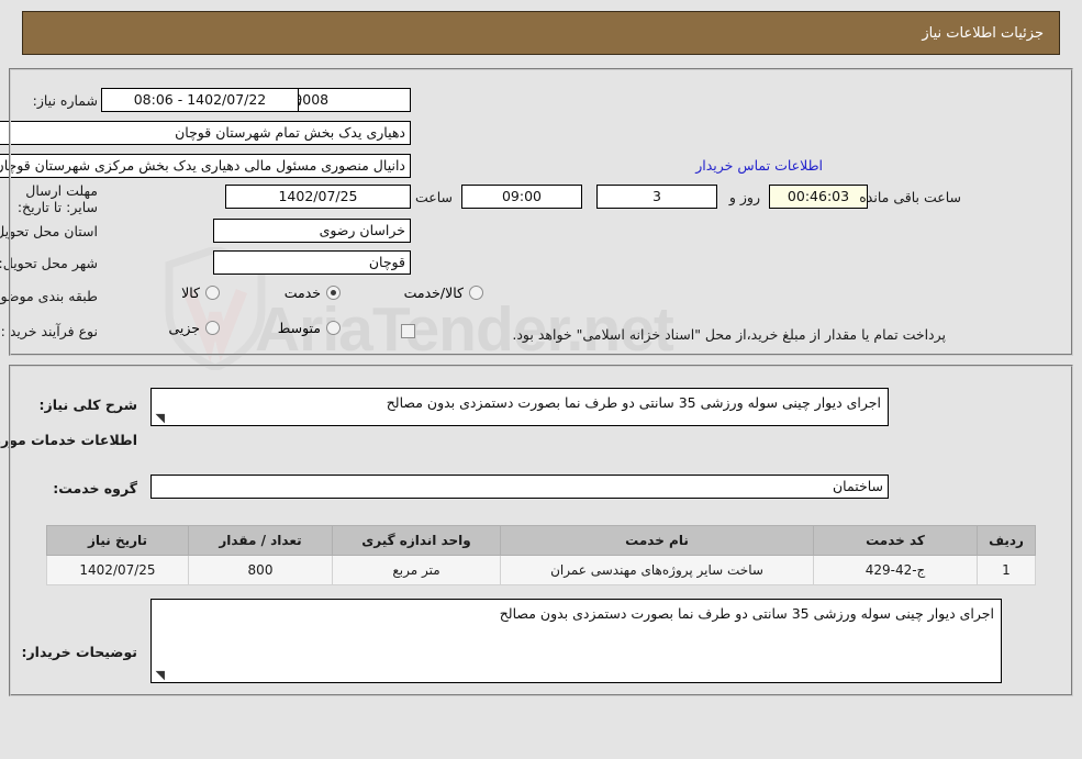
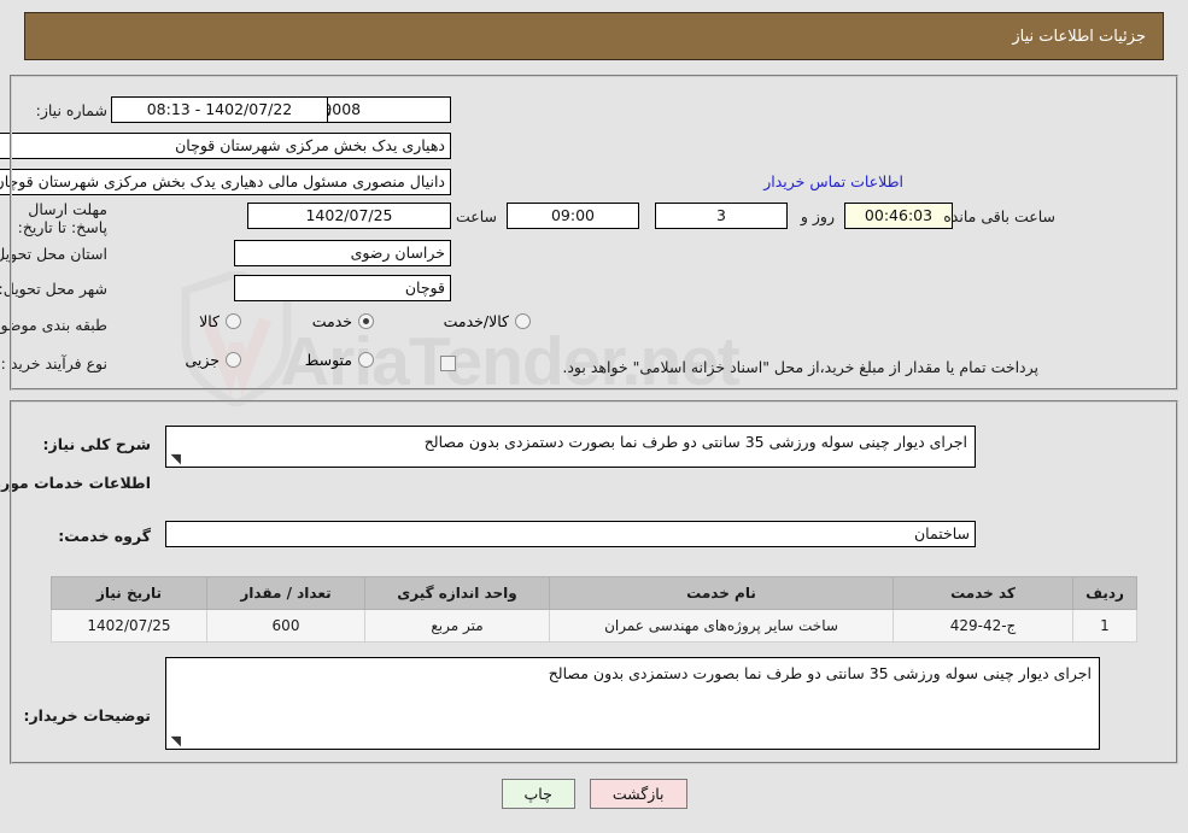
  AraTender.net
  جزئیات اطلاعات نیاز
  شماره نیاز:
- 1402/07/22 - 08:06
+ 1402/07/22 - 08:13
- دهیاری یدک بخش تمام شهرستان قوچان
+ دهیاری یدک بخش مرکزی شهرستان قوچان
  دانیال منصوری مسئول مالی دهیاری یدک بخش مرکزی شهرستان قوچا
  اطلاعات تماس خریدار
- مهلت ارسال سایر: تا تاریخ:
+ مهلت ارسال پاسخ: تا تاریخ:
  1402/07/25
  ساعت
  09:00
  3
  روز و
  00:46:03
  ساعت باقی مانده
  استان محل تحوی
  خراسان رضوی
  شهر محل تحویل:
  قوچان
  طبقه بندی موضو
  کالا
  خدمت
  کالا/خدمت
  نوع فرآیند خرید :
  جزیی
  متوسط
  پرداخت تمام یا مقدار از مبلغ خرید،از محل "اسناد خزانه اسلامی" خواهد بود.
  شرح کلی نیاز:
  اجرای دیوار چینی سوله ورزشی 35 سانتی دو طرف نما بصورت دستمزدی بدون مصالح
  ◥
  اطلاعات خدمات مور
  گروه خدمت:
  ساختمان
  ردیف	کد خدمت	نام خدمت	واحد اندازه گیری	تعداد / مقدار	تاریخ نیاز
- 1	ج-42-429	ساخت سایر پروژه‌های مهندسی عمران	متر مربع	800	1402/07/25
+ 1	ج-42-429	ساخت سایر پروژه‌های مهندسی عمران	متر مربع	600	1402/07/25
  توضیحات خریدار:
  اجرای دیوار چینی سوله ورزشی 35 سانتی دو طرف نما بصورت دستمزدی بدون مصالح
  ◥
+ بازگشت
+ چاپ
